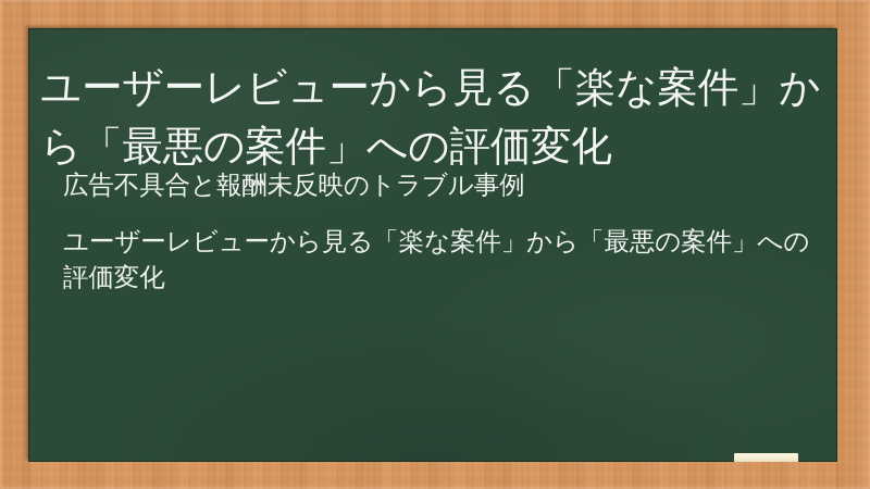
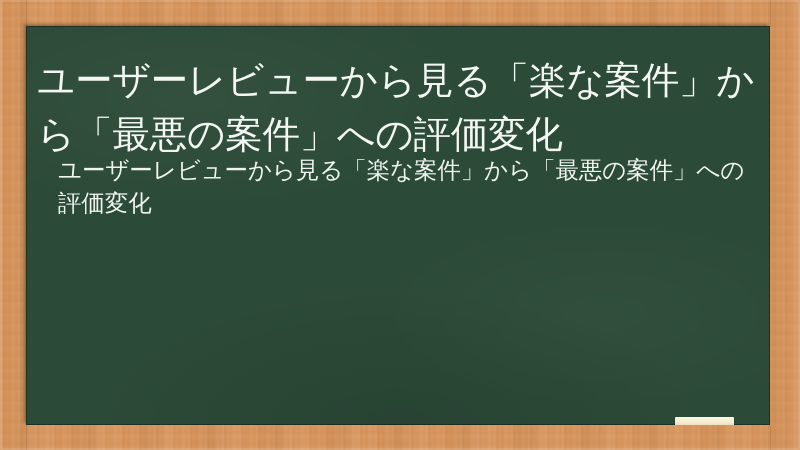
  ユーザーレビューから見る「楽な案件」から「最悪の案件」への評価変化
- 広告不具合と報酬未反映のトラブル事例
  ユーザーレビューから見る「楽な案件」から「最悪の案件」への評価変化
